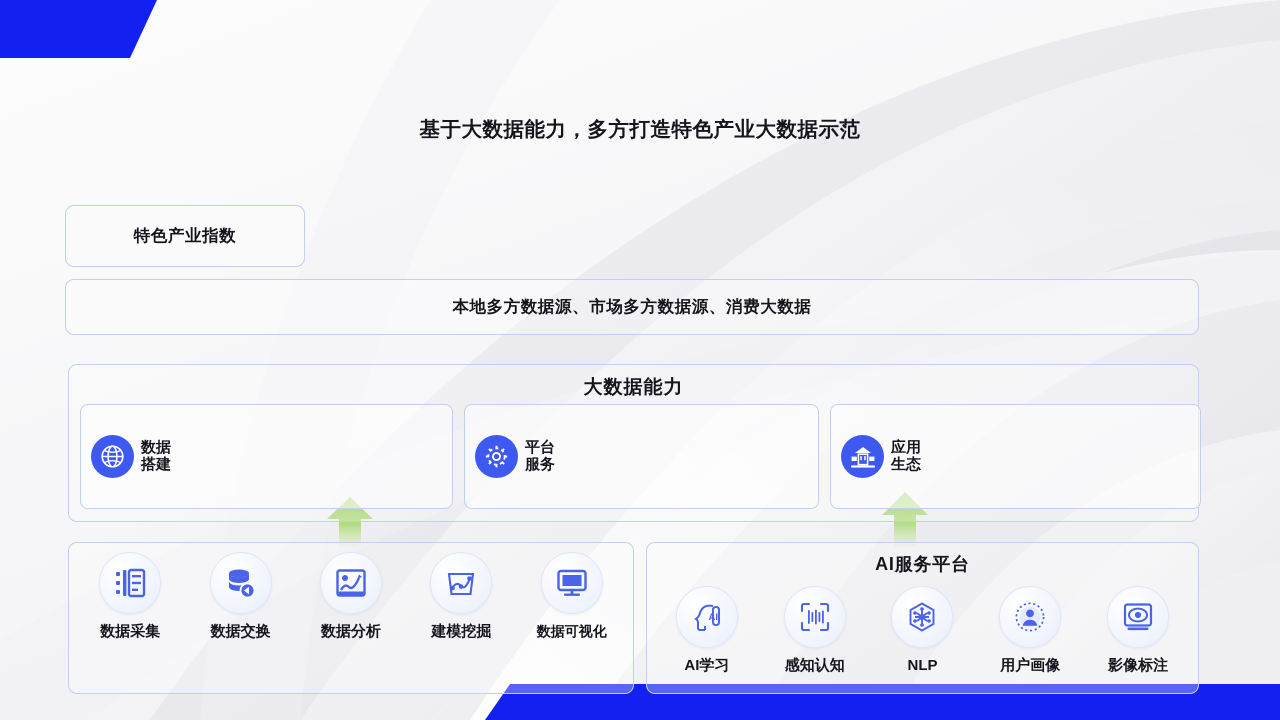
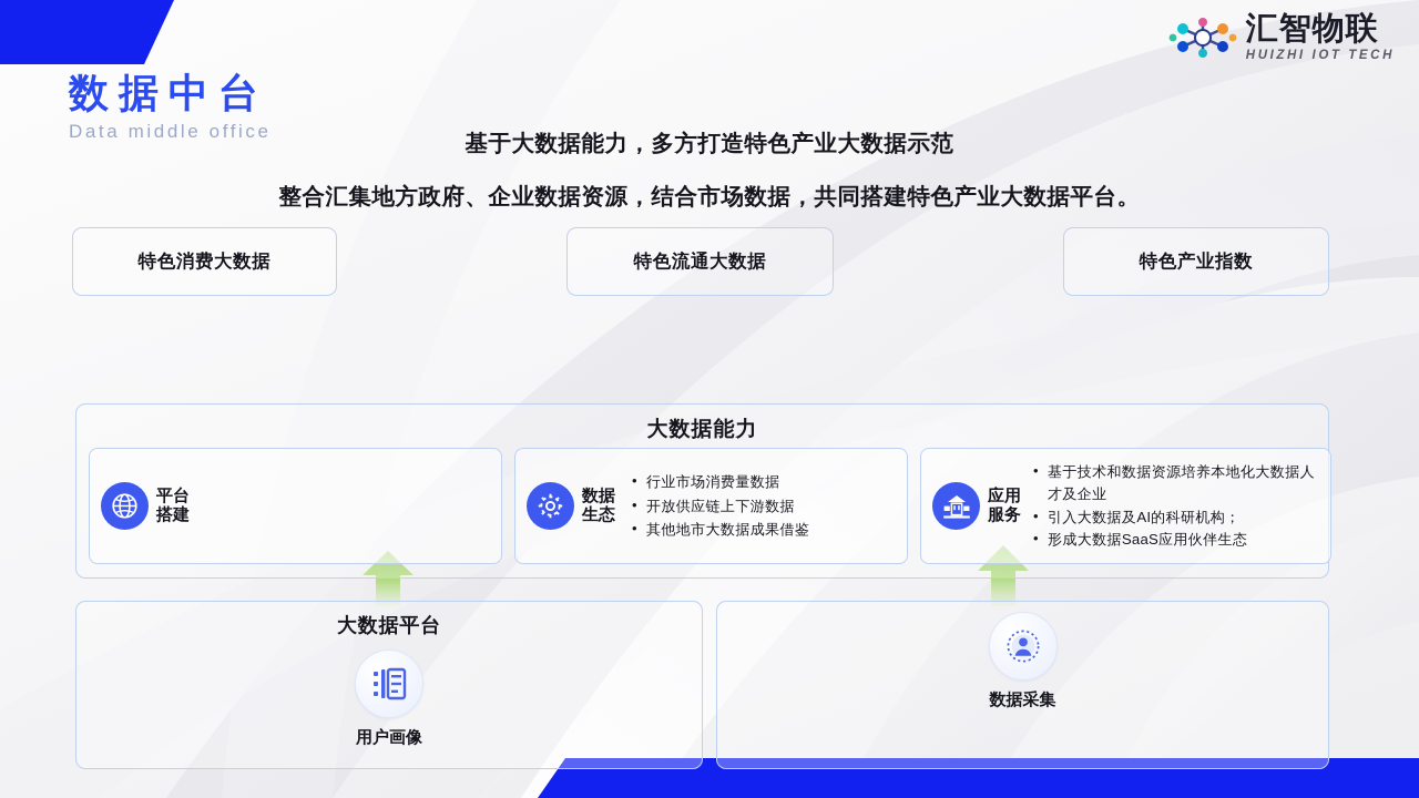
+ 汇智物联
+ HUIZHI IOT TECH
+ 数据中台
+ Data middle office
  基于大数据能力，多方打造特色产业大数据示范
+ 整合汇集地方政府、企业数据资源，结合市场数据，共同搭建特色产业大数据平台。
+ 特色消费大数据
+ 特色流通大数据
  特色产业指数
- 本地多方数据源、市场多方数据源、消费大数据
  大数据能力
- 数据
+ 平台
  搭建
- 平台
+ 数据
- 服务
+ 生态
+ 行业市场消费量数据
+ 开放供应链上下游数据
+ 其他地市大数据成果借鉴
  应用
- 生态
+ 服务
+ 基于技术和数据资源培养本地化大数据人才及企业
+ 引入大数据及AI的科研机构；
+ 形成大数据SaaS应用伙伴生态
+ 大数据平台
- 数据采集
+ 用户画像
- 数据交换
- 数据分析
- 建模挖掘
- 数据可视化
- AI服务平台
- AI
- AI学习
- 感知认知
- NLP
- 用户画像
+ 数据采集
- 影像标注
